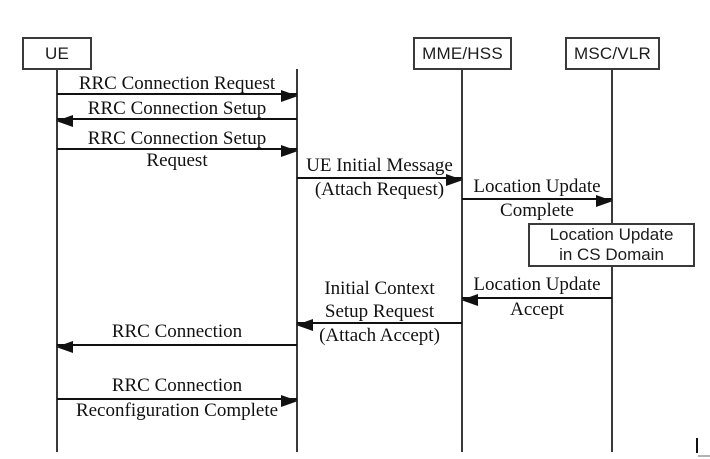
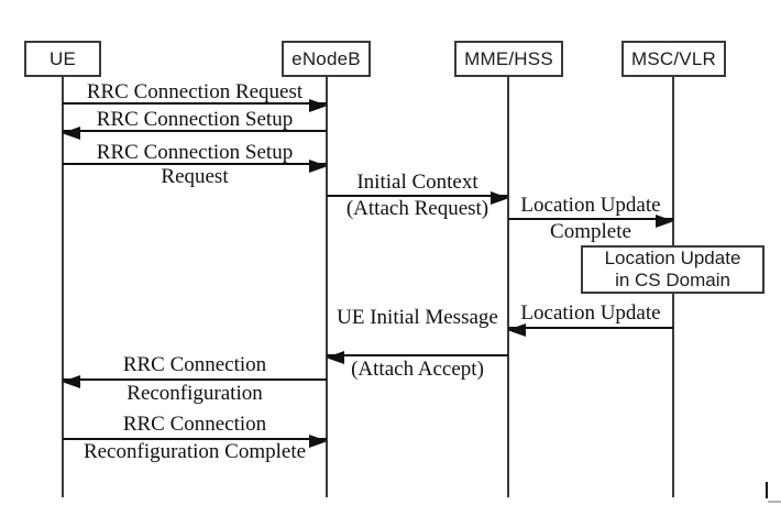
  UE
+ eNodeB
  MME/HSS
  MSC/VLR
  RRC Connection Request
  RRC Connection Setup
  RRC Connection Setup
  Request
- UE Initial Message
+ Initial Context
  (Attach Request)
  Location Update
  Complete
  Location Update
  in CS Domain
  Location Update
- Accept
- Initial Context
+ UE Initial Message
- Setup Request
  (Attach Accept)
  RRC Connection
+ Reconfiguration
  RRC Connection
  Reconfiguration Complete
